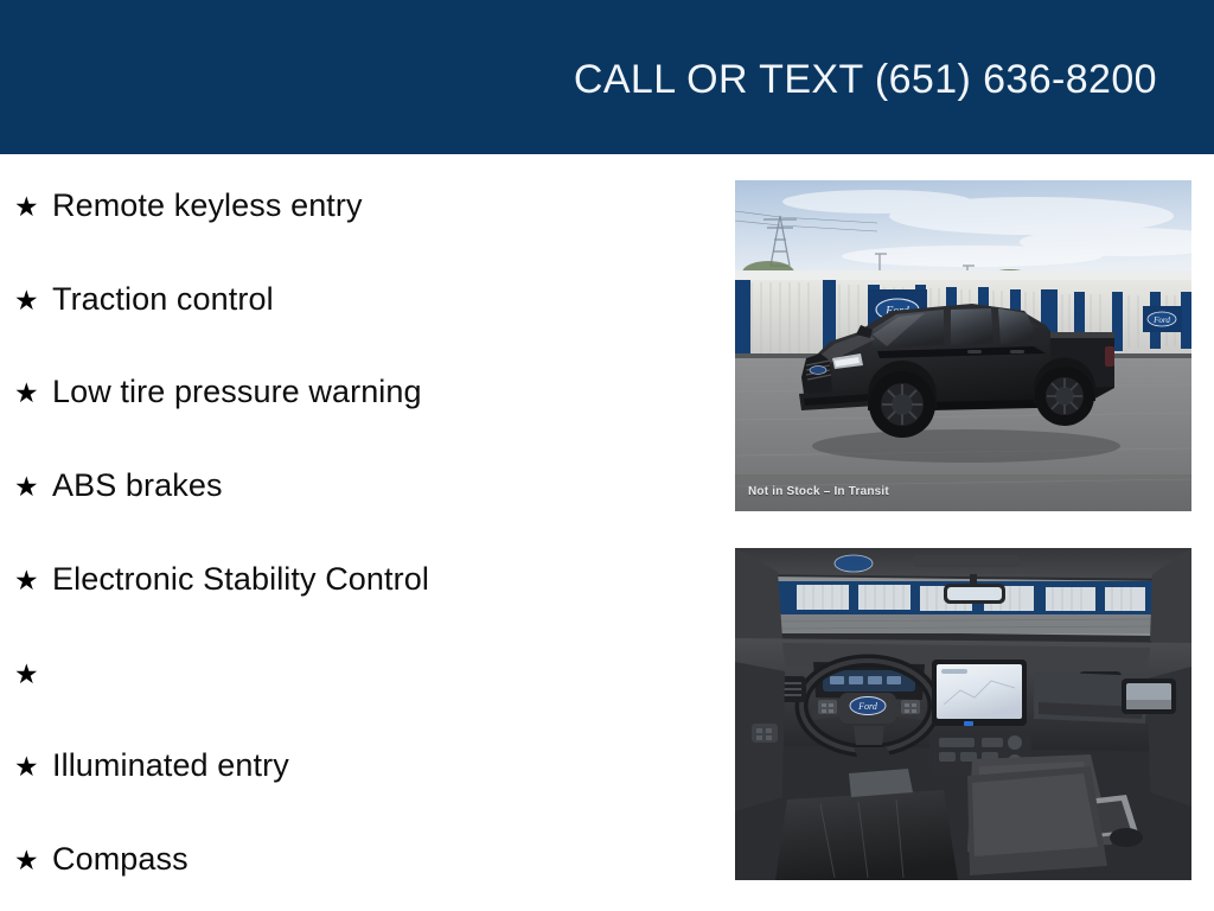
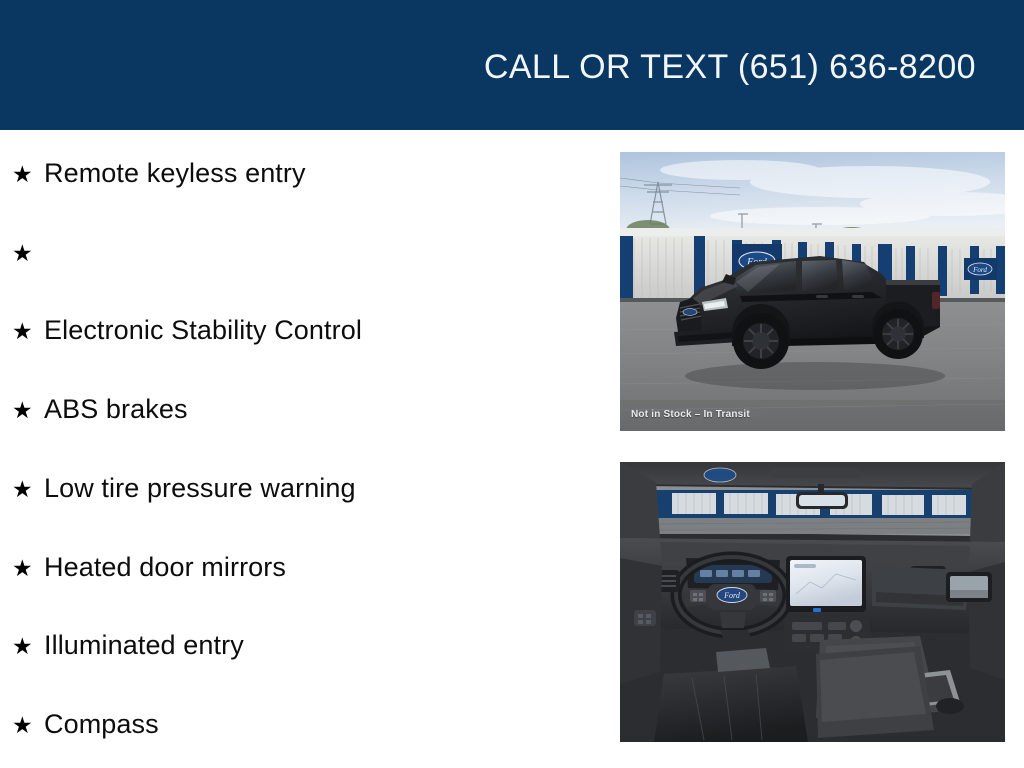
  CALL OR TEXT (651) 636-8200
  ★
  Remote keyless entry
  ★
- Traction control
  ★
- Low tire pressure warning
+ Electronic Stability Control
  ★
  ABS brakes
  ★
- Electronic Stability Control
+ Low tire pressure warning
  ★
+ Heated door mirrors
  ★
  Illuminated entry
  ★
  Compass
  Ford
  Not in Stock – In Transit
  Ford
